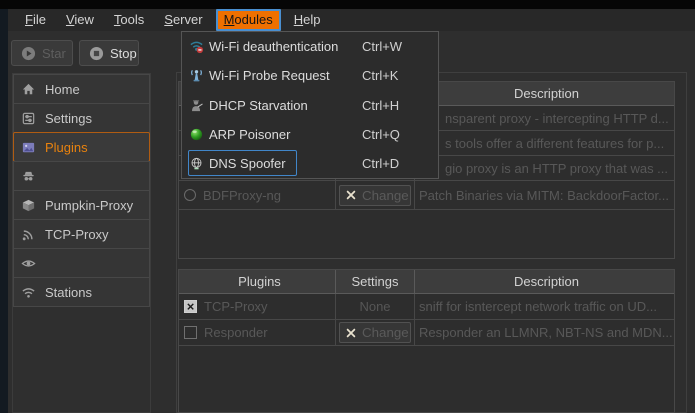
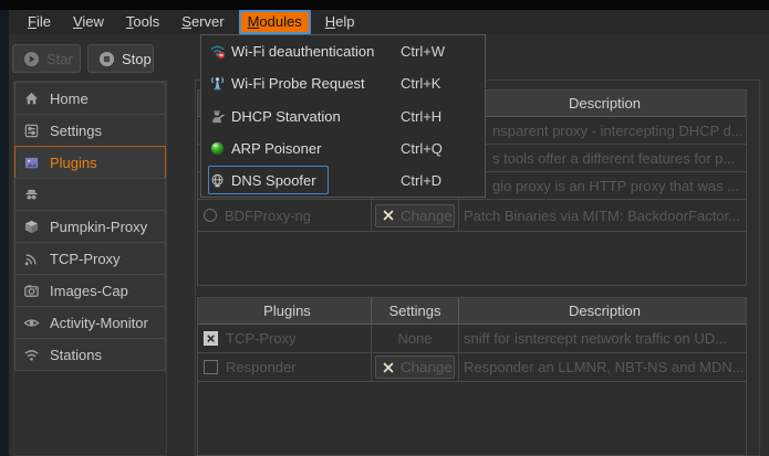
  File
  View
  Tools
  Server
  Modules
  Help
  Star
  Stop
  Description
- nsparent proxy - intercepting HTTP d...
+ nsparent proxy - intercepting DHCP d...
  s tools offer a different features for p...
  gio proxy is an HTTP proxy that was ...
  BDFProxy-ng
  Change
  Patch Binaries via MITM: BackdoorFactor...
  Plugins
  Settings
  Description
  ×
  TCP-Proxy
  None
  sniff for isntercept network traffic on UD...
  Responder
  Change
  Responder an LLMNR, NBT-NS and MDN...
  Home
  Settings
  Plugins
  Pumpkin-Proxy
  TCP-Proxy
+ Images-Cap
+ Activity-Monitor
  Stations
  Wi-Fi deauthentication
  Ctrl+W
  Wi-Fi Probe Request
  Ctrl+K
  DHCP Starvation
  Ctrl+H
  ARP Poisoner
  Ctrl+Q
  DNS Spoofer
  Ctrl+D
